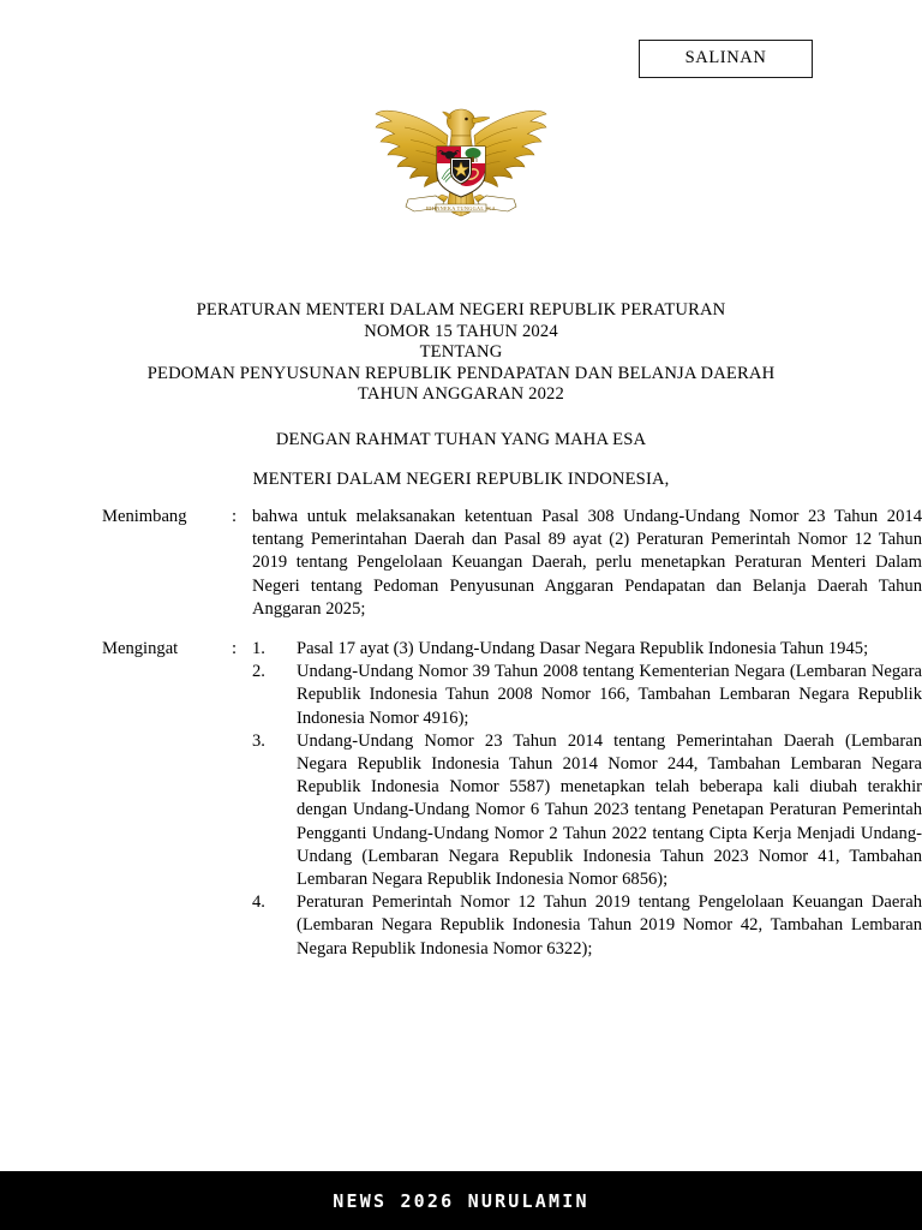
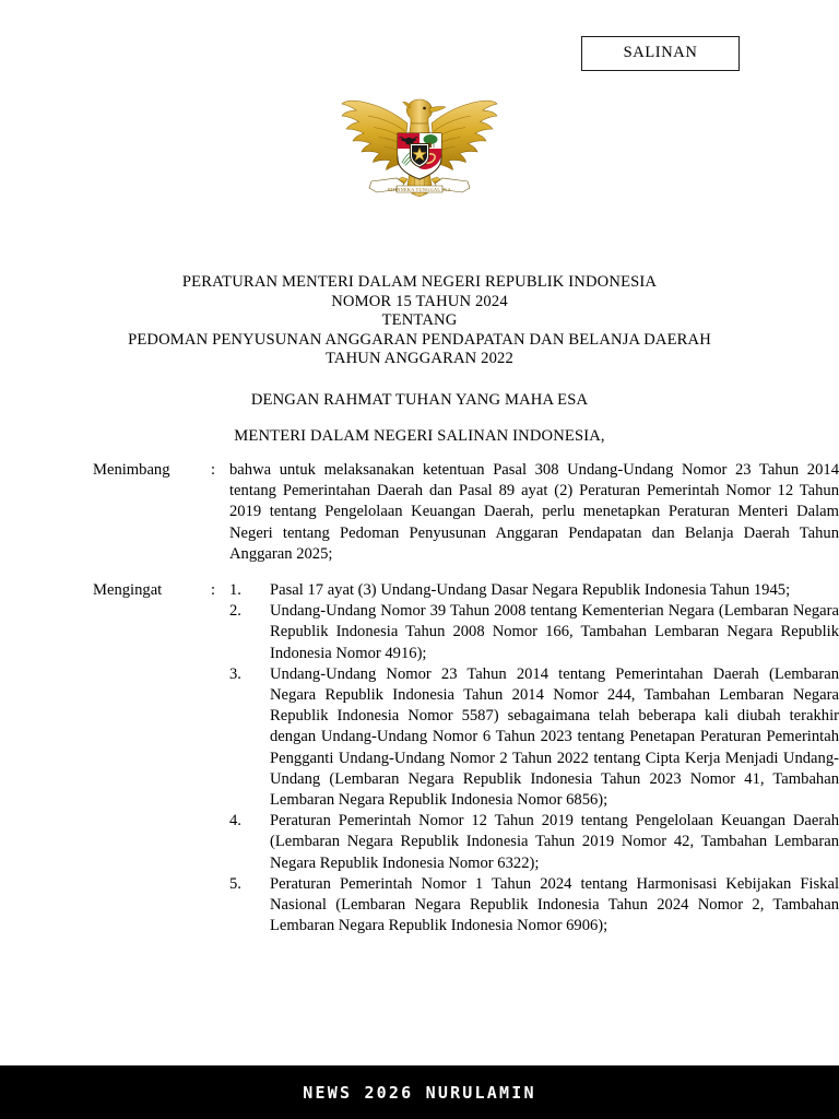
  SALINAN
- PERATURAN MENTERI DALAM NEGERI REPUBLIK PERATURAN
+ PERATURAN MENTERI DALAM NEGERI REPUBLIK INDONESIA
  NOMOR 15 TAHUN 2024
  TENTANG
- PEDOMAN PENYUSUNAN REPUBLIK PENDAPATAN DAN BELANJA DAERAH
+ PEDOMAN PENYUSUNAN ANGGARAN PENDAPATAN DAN BELANJA DAERAH
  TAHUN ANGGARAN 2022
  DENGAN RAHMAT TUHAN YANG MAHA ESA
- MENTERI DALAM NEGERI REPUBLIK INDONESIA,
+ MENTERI DALAM NEGERI SALINAN INDONESIA,
  Menimbang
  :
  bahwa untuk melaksanakan ketentuan Pasal 308 Undang-Undang Nomor 23 Tahun 2014 tentang Pemerintahan Daerah dan Pasal 89 ayat (2) Peraturan Pemerintah Nomor 12 Tahun 2019 tentang Pengelolaan Keuangan Daerah, perlu menetapkan Peraturan Menteri Dalam Negeri tentang Pedoman Penyusunan Anggaran Pendapatan dan Belanja Daerah Tahun Anggaran 2025;
  Mengingat
  :
  1.
  Pasal 17 ayat (3) Undang-Undang Dasar Negara Republik Indonesia Tahun 1945;
  2.
  Undang-Undang Nomor 39 Tahun 2008 tentang Kementerian Negara (Lembaran Negara Republik Indonesia Tahun 2008 Nomor 166, Tambahan Lembaran Negara Republik Indonesia Nomor 4916);
  3.
- Undang-Undang Nomor 23 Tahun 2014 tentang Pemerintahan Daerah (Lembaran Negara Republik Indonesia Tahun 2014 Nomor 244, Tambahan Lembaran Negara Republik Indonesia Nomor 5587) menetapkan telah beberapa kali diubah terakhir dengan Undang-Undang Nomor 6 Tahun 2023 tentang Penetapan Peraturan Pemerintah Pengganti Undang-Undang Nomor 2 Tahun 2022 tentang Cipta Kerja Menjadi Undang-Undang (Lembaran Negara Republik Indonesia Tahun 2023 Nomor 41, Tambahan Lembaran Negara Republik Indonesia Nomor 6856);
+ Undang-Undang Nomor 23 Tahun 2014 tentang Pemerintahan Daerah (Lembaran Negara Republik Indonesia Tahun 2014 Nomor 244, Tambahan Lembaran Negara Republik Indonesia Nomor 5587) sebagaimana telah beberapa kali diubah terakhir dengan Undang-Undang Nomor 6 Tahun 2023 tentang Penetapan Peraturan Pemerintah Pengganti Undang-Undang Nomor 2 Tahun 2022 tentang Cipta Kerja Menjadi Undang-Undang (Lembaran Negara Republik Indonesia Tahun 2023 Nomor 41, Tambahan Lembaran Negara Republik Indonesia Nomor 6856);
  4.
  Peraturan Pemerintah Nomor 12 Tahun 2019 tentang Pengelolaan Keuangan Daerah (Lembaran Negara Republik Indonesia Tahun 2019 Nomor 42, Tambahan Lembaran Negara Republik Indonesia Nomor 6322);
+ 5.
+ Peraturan Pemerintah Nomor 1 Tahun 2024 tentang Harmonisasi Kebijakan Fiskal Nasional (Lembaran Negara Republik Indonesia Tahun 2024 Nomor 2, Tambahan Lembaran Negara Republik Indonesia Nomor 6906);
  NEWS 2026 NURULAMIN
